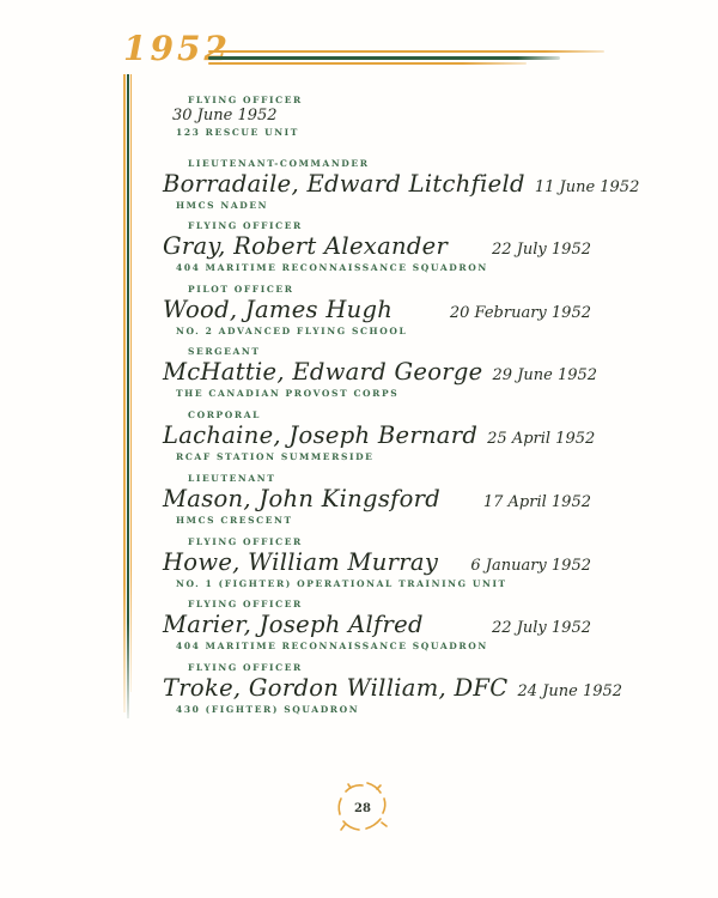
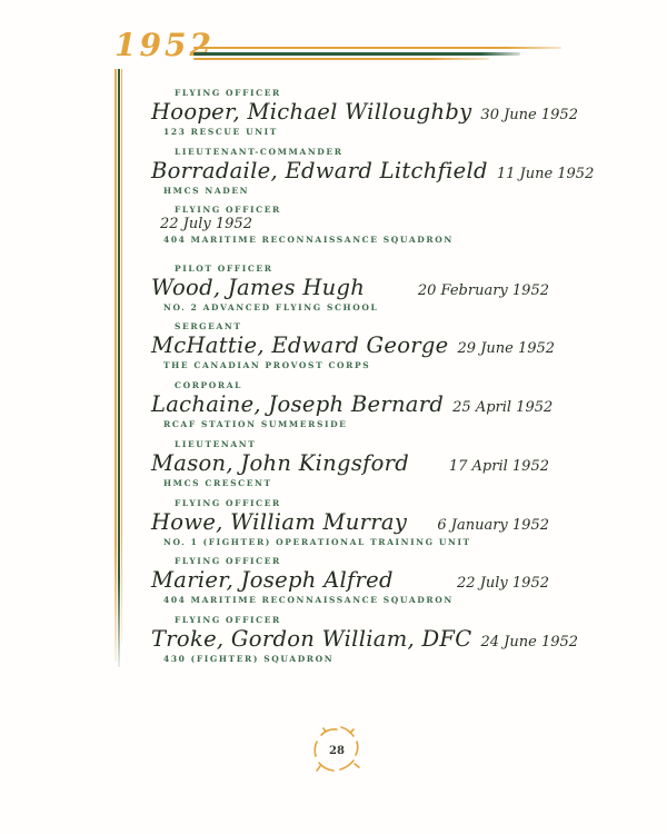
  1952
  FLYING OFFICER
+ Hooper, Michael Willoughby
  30 June 1952
  123 RESCUE UNIT
  LIEUTENANT-COMMANDER
  Borradaile, Edward Litchfield
  11 June 1952
  HMCS NADEN
  FLYING OFFICER
- Gray, Robert Alexander
  22 July 1952
  404 MARITIME RECONNAISSANCE SQUADRON
  PILOT OFFICER
  Wood, James Hugh
  20 February 1952
  NO. 2 ADVANCED FLYING SCHOOL
  SERGEANT
  McHattie, Edward George
  29 June 1952
  THE CANADIAN PROVOST CORPS
  CORPORAL
  Lachaine, Joseph Bernard
  25 April 1952
  RCAF STATION SUMMERSIDE
  LIEUTENANT
  Mason, John Kingsford
  17 April 1952
  HMCS CRESCENT
  FLYING OFFICER
  Howe, William Murray
  6 January 1952
  NO. 1 (FIGHTER) OPERATIONAL TRAINING UNIT
  FLYING OFFICER
  Marier, Joseph Alfred
  22 July 1952
  404 MARITIME RECONNAISSANCE SQUADRON
  FLYING OFFICER
  Troke, Gordon William, DFC
  24 June 1952
  430 (FIGHTER) SQUADRON
  28
